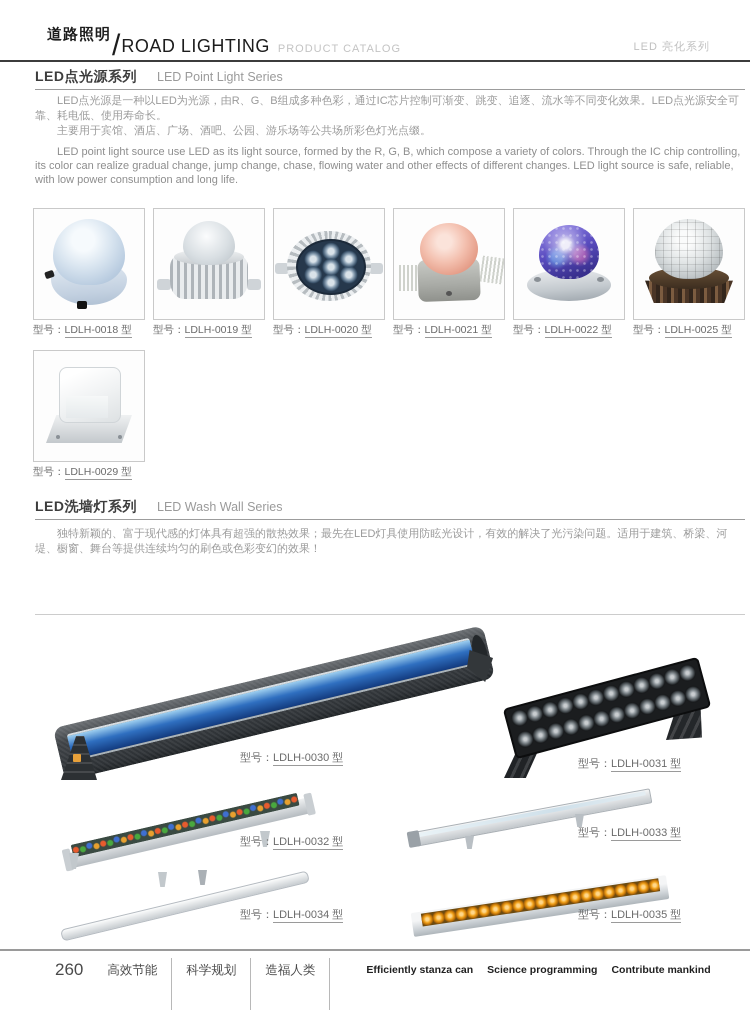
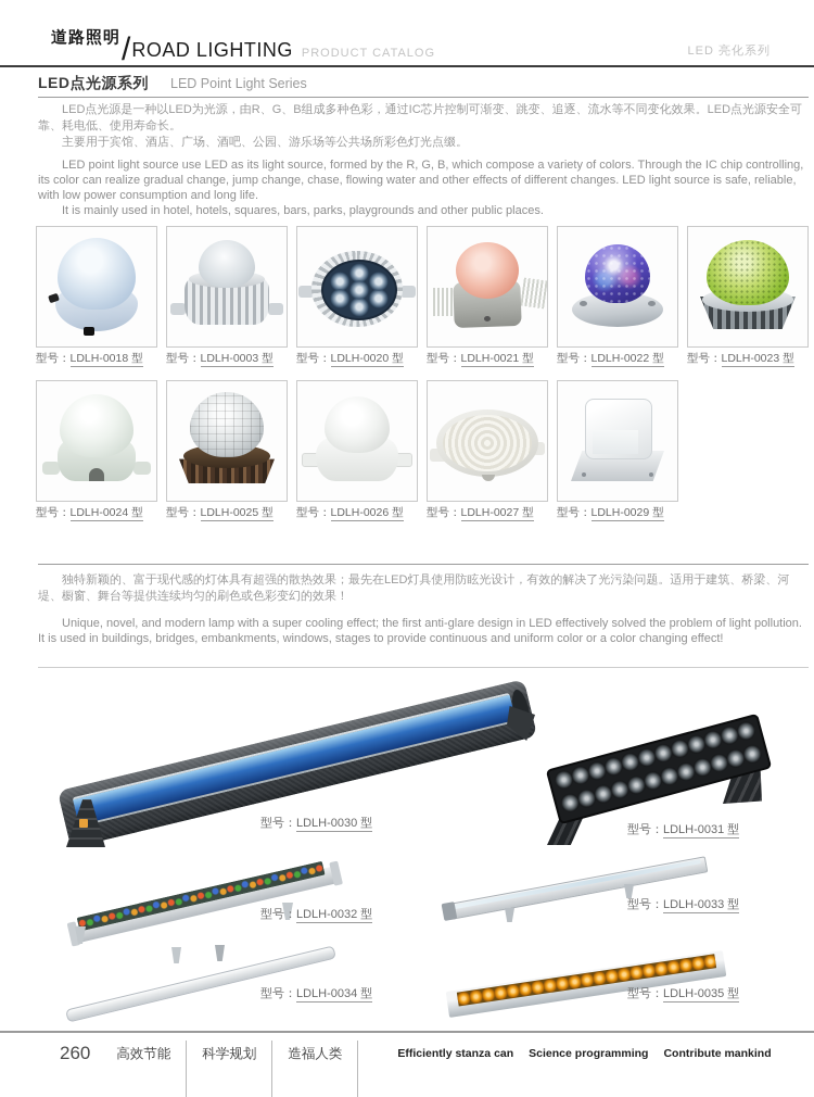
  道路照明
  /
  ROAD LIGHTING
  PRODUCT CATALOG
  LED 亮化系列
  LED点光源系列
  LED Point Light Series
  LED点光源是一种以LED为光源，由R、G、B组成多种色彩，通过IC芯片控制可渐变、跳变、追逐、流水等不同变化效果。LED点光源安全可靠、耗电低、使用寿命长。
  主要用于宾馆、酒店、广场、酒吧、公园、游乐场等公共场所彩色灯光点缀。
  LED point light source use LED as its light source, formed by the R, G, B, which compose a variety of colors. Through the IC chip controlling, its color can realize gradual change, jump change, chase, flowing water and other effects of different changes. LED light source is safe, reliable, with low power consumption and long life.
+ It is mainly used in hotel, hotels, squares, bars, parks, playgrounds and other public places.
  型号：LDLH-0018 型
- 型号：LDLH-0019 型
+ 型号：LDLH-0003 型
  型号：LDLH-0020 型
  型号：LDLH-0021 型
  型号：LDLH-0022 型
+ 型号：LDLH-0023 型
+ 型号：LDLH-0024 型
  型号：LDLH-0025 型
+ 型号：LDLH-0026 型
+ 型号：LDLH-0027 型
  型号：LDLH-0029 型
- LED洗墙灯系列
- LED Wash Wall Series
  独特新颖的、富于现代感的灯体具有超强的散热效果；最先在LED灯具使用防眩光设计，有效的解决了光污染问题。适用于建筑、桥梁、河堤、橱窗、舞台等提供连续均匀的刷色或色彩变幻的效果！
+ Unique, novel, and modern lamp with a super cooling effect; the first anti-glare design in LED effectively solved the problem of light pollution. It is used in buildings, bridges, embankments, windows, stages to provide continuous and uniform color or a color changing effect!
  型号：LDLH-0030 型
  型号：LDLH-0031 型
  型号：LDLH-0032 型
  型号：LDLH-0033 型
  型号：LDLH-0034 型
  型号：LDLH-0035 型
  260
  高效节能
  科学规划
  造福人类
  Efficiently stanza can
  Science programming
  Contribute mankind
